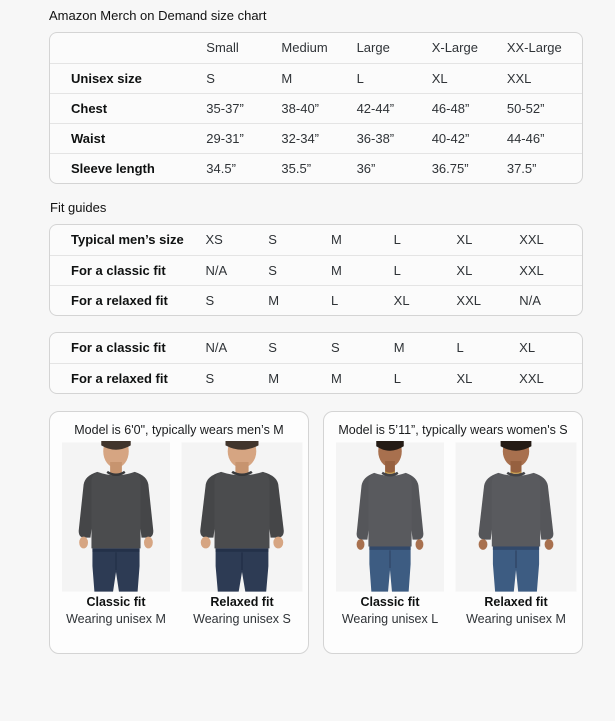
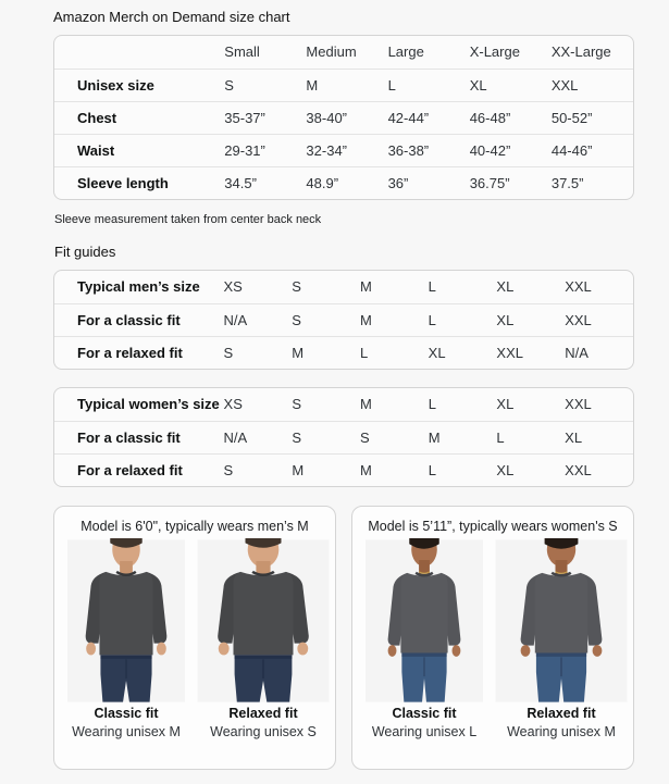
  Amazon Merch on Demand size chart
  	Small	Medium	Large	X-Large	XX-Large
  Unisex size	S	M	L	XL	XXL
  Chest	35-37”	38-40”	42-44”	46-48”	50-52”
  Waist	29-31”	32-34”	36-38”	40-42”	44-46”
- Sleeve length	34.5”	35.5”	36”	36.75”	37.5”
+ Sleeve length	34.5”	48.9”	36”	36.75”	37.5”
+ Sleeve measurement taken from center back neck
  Fit guides
  Typical men’s size	XS	S	M	L	XL	XXL
  For a classic fit	N/A	S	M	L	XL	XXL
  For a relaxed fit	S	M	L	XL	XXL	N/A
+ Typical women’s size	XS	S	M	L	XL	XXL
  For a classic fit	N/A	S	S	M	L	XL
  For a relaxed fit	S	M	M	L	XL	XXL
  Model is 6'0", typically wears men’s M
  Classic fit
  Wearing unisex M
  Relaxed fit
  Wearing unisex S
  Model is 5’11”, typically wears women's S
  Classic fit
  Wearing unisex L
  Relaxed fit
  Wearing unisex M
